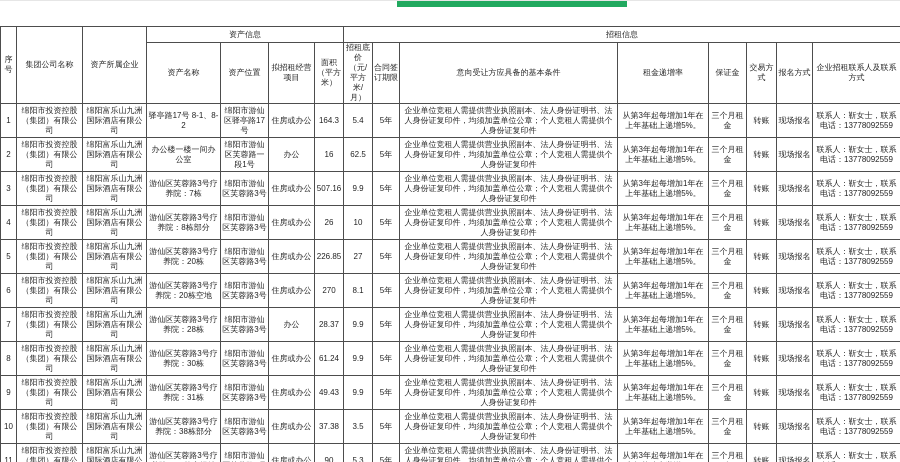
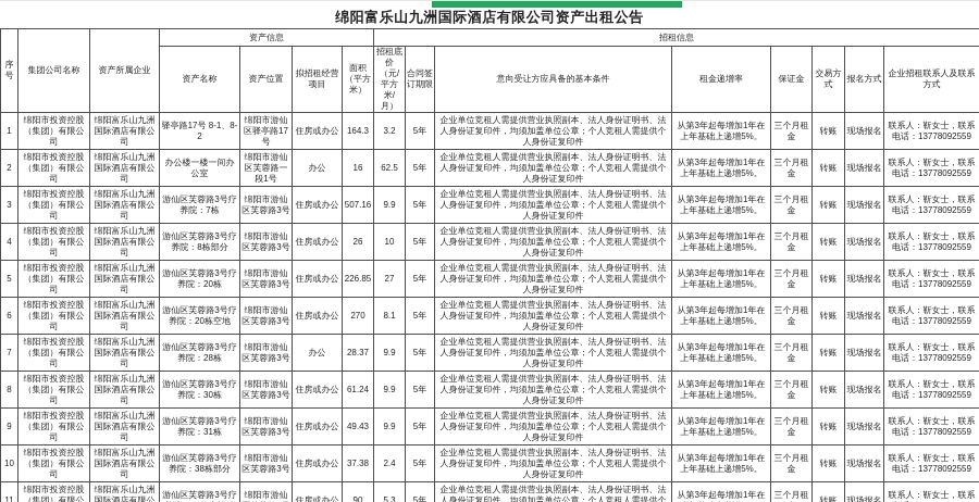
+ 绵阳富乐山九洲国际酒店有限公司资产出租公告
  序号	集团公司名称	资产所属企业	资产信息	招租信息
  资产名称	资产位置	拟招租经营项目	面积（平方米）	招租底价（元/平方米/月）	合同签订期限	意向受让方应具备的基本条件	租金递增率	保证金	交易方式	报名方式	企业招租联系人及联系方式
- 1	绵阳市投资控股（集团）有限公司	绵阳富乐山九洲国际酒店有限公司	驿亭路17号 8-1、8-2	绵阳市游仙区驿亭路17号	住房或办公	164.3	5.4	5年	企业单位竞租人需提供营业执照副本、法人身份证明书、法人身份证复印件，均须加盖单位公章；个人竞租人需提供个人身份证复印件	从第3年起每增加1年在上年基础上递增5%。	三个月租金	转账	现场报名	联系人：靳女士，联系电话：13778092559
+ 1	绵阳市投资控股（集团）有限公司	绵阳富乐山九洲国际酒店有限公司	驿亭路17号 8-1、8-2	绵阳市游仙区驿亭路17号	住房或办公	164.3	3.2	5年	企业单位竞租人需提供营业执照副本、法人身份证明书、法人身份证复印件，均须加盖单位公章；个人竞租人需提供个人身份证复印件	从第3年起每增加1年在上年基础上递增5%。	三个月租金	转账	现场报名	联系人：靳女士，联系电话：13778092559
  2	绵阳市投资控股（集团）有限公司	绵阳富乐山九洲国际酒店有限公司	办公楼一楼一间办公室	绵阳市游仙区芙蓉路一段1号	办公	16	62.5	5年	企业单位竞租人需提供营业执照副本、法人身份证明书、法人身份证复印件，均须加盖单位公章；个人竞租人需提供个人身份证复印件	从第3年起每增加1年在上年基础上递增5%。	三个月租金	转账	现场报名	联系人：靳女士，联系电话：13778092559
  3	绵阳市投资控股（集团）有限公司	绵阳富乐山九洲国际酒店有限公司	游仙区芙蓉路3号疗养院：7栋	绵阳市游仙区芙蓉路3号	住房或办公	507.16	9.9	5年	企业单位竞租人需提供营业执照副本、法人身份证明书、法人身份证复印件，均须加盖单位公章；个人竞租人需提供个人身份证复印件	从第3年起每增加1年在上年基础上递增5%。	三个月租金	转账	现场报名	联系人：靳女士，联系电话：13778092559
  4	绵阳市投资控股（集团）有限公司	绵阳富乐山九洲国际酒店有限公司	游仙区芙蓉路3号疗养院：8栋部分	绵阳市游仙区芙蓉路3号	住房或办公	26	10	5年	企业单位竞租人需提供营业执照副本、法人身份证明书、法人身份证复印件，均须加盖单位公章；个人竞租人需提供个人身份证复印件	从第3年起每增加1年在上年基础上递增5%。	三个月租金	转账	现场报名	联系人：靳女士，联系电话：13778092559
  5	绵阳市投资控股（集团）有限公司	绵阳富乐山九洲国际酒店有限公司	游仙区芙蓉路3号疗养院：20栋	绵阳市游仙区芙蓉路3号	住房或办公	226.85	27	5年	企业单位竞租人需提供营业执照副本、法人身份证明书、法人身份证复印件，均须加盖单位公章；个人竞租人需提供个人身份证复印件	从第3年起每增加1年在上年基础上递增5%。	三个月租金	转账	现场报名	联系人：靳女士，联系电话：13778092559
  6	绵阳市投资控股（集团）有限公司	绵阳富乐山九洲国际酒店有限公司	游仙区芙蓉路3号疗养院：20栋空地	绵阳市游仙区芙蓉路3号	住房或办公	270	8.1	5年	企业单位竞租人需提供营业执照副本、法人身份证明书、法人身份证复印件，均须加盖单位公章；个人竞租人需提供个人身份证复印件	从第3年起每增加1年在上年基础上递增5%。	三个月租金	转账	现场报名	联系人：靳女士，联系电话：13778092559
  7	绵阳市投资控股（集团）有限公司	绵阳富乐山九洲国际酒店有限公司	游仙区芙蓉路3号疗养院：28栋	绵阳市游仙区芙蓉路3号	办公	28.37	9.9	5年	企业单位竞租人需提供营业执照副本、法人身份证明书、法人身份证复印件，均须加盖单位公章；个人竞租人需提供个人身份证复印件	从第3年起每增加1年在上年基础上递增5%。	三个月租金	转账	现场报名	联系人：靳女士，联系电话：13778092559
  8	绵阳市投资控股（集团）有限公司	绵阳富乐山九洲国际酒店有限公司	游仙区芙蓉路3号疗养院：30栋	绵阳市游仙区芙蓉路3号	住房或办公	61.24	9.9	5年	企业单位竞租人需提供营业执照副本、法人身份证明书、法人身份证复印件，均须加盖单位公章；个人竞租人需提供个人身份证复印件	从第3年起每增加1年在上年基础上递增5%。	三个月租金	转账	现场报名	联系人：靳女士，联系电话：13778092559
  9	绵阳市投资控股（集团）有限公司	绵阳富乐山九洲国际酒店有限公司	游仙区芙蓉路3号疗养院：31栋	绵阳市游仙区芙蓉路3号	住房或办公	49.43	9.9	5年	企业单位竞租人需提供营业执照副本、法人身份证明书、法人身份证复印件，均须加盖单位公章；个人竞租人需提供个人身份证复印件	从第3年起每增加1年在上年基础上递增5%。	三个月租金	转账	现场报名	联系人：靳女士，联系电话：13778092559
- 10	绵阳市投资控股（集团）有限公司	绵阳富乐山九洲国际酒店有限公司	游仙区芙蓉路3号疗养院：38栋部分	绵阳市游仙区芙蓉路3号	住房或办公	37.38	3.5	5年	企业单位竞租人需提供营业执照副本、法人身份证明书、法人身份证复印件，均须加盖单位公章；个人竞租人需提供个人身份证复印件	从第3年起每增加1年在上年基础上递增5%。	三个月租金	转账	现场报名	联系人：靳女士，联系电话：13778092559
+ 10	绵阳市投资控股（集团）有限公司	绵阳富乐山九洲国际酒店有限公司	游仙区芙蓉路3号疗养院：38栋部分	绵阳市游仙区芙蓉路3号	住房或办公	37.38	2.4	5年	企业单位竞租人需提供营业执照副本、法人身份证明书、法人身份证复印件，均须加盖单位公章；个人竞租人需提供个人身份证复印件	从第3年起每增加1年在上年基础上递增5%。	三个月租金	转账	现场报名	联系人：靳女士，联系电话：13778092559
  11	绵阳市投资控股（集团）有限公	绵阳富乐山九洲国际酒店有限公	游仙区芙蓉路3号疗	绵阳市游仙	住房或办公	90	5.3	5年	企业单位竞租人需提供营业执照副本、法人身份证明书、法人身份证复印件，均须加盖单位公章；个人竞租人需提供个	从第3年起每增加1年在	三个月租	转账	现场报名	联系人：靳女士，联系
